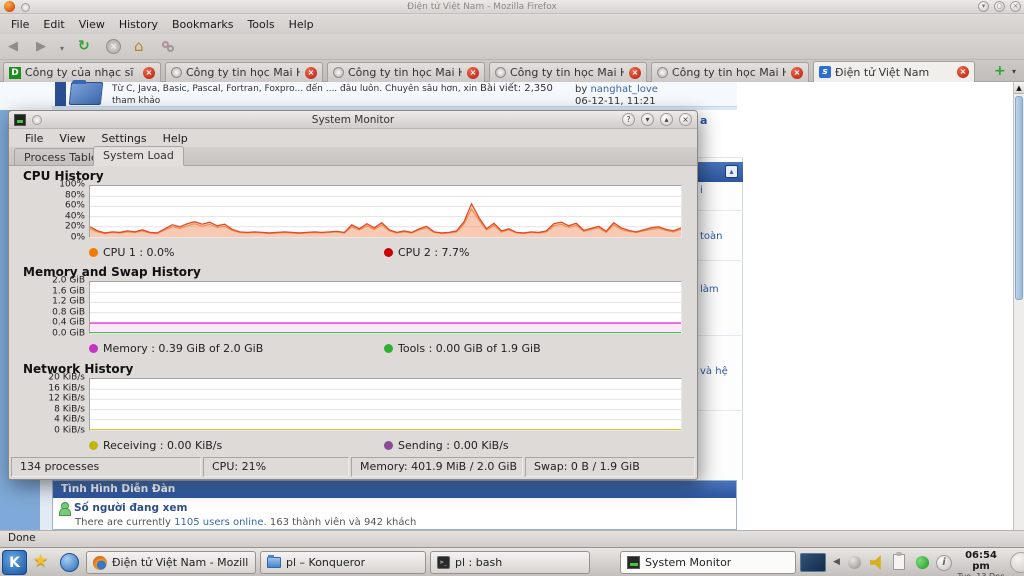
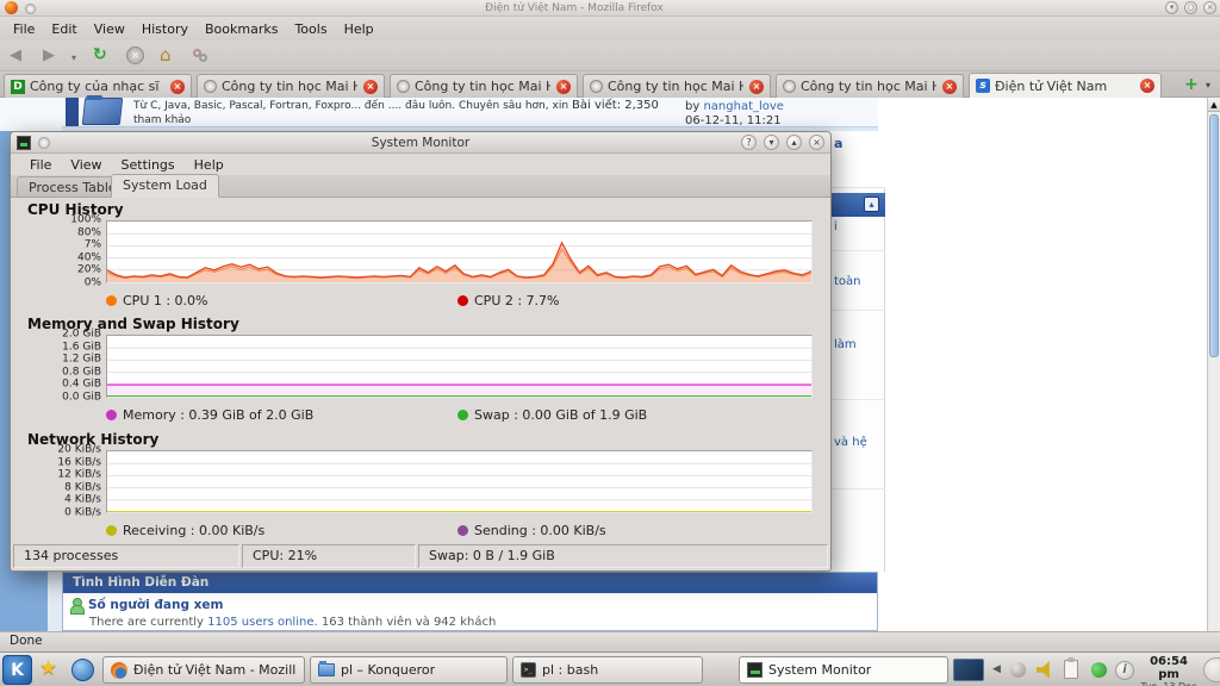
  Điện tử Việt Nam - Mozilla Firefox
  ▾
  ○
  ×
  File
  Edit
  View
  History
  Bookmarks
  Tools
  Help
  ◀
  ▶
  ▾
  ↻
  ×
  ⌂
  D
  Công ty của nhạc sĩ
  ×
  Công ty tin học Mai
  ×
  Công ty tin học Mai
  ×
  Công ty tin học Mai
  ×
  Công ty tin học Mai
  ×
  s
  Điện tử Việt Nam
  ×
  +
  ▾
  Từ C, Java, Basic, Pascal, Fortran, Foxpro... đến .... đâu luôn. Chuyên sâu hơn, xin tham khảo
  Bài viết: 2,350
  by nanghat_love
  06-12-11, 11:21
  a
  ▴
  i
  toàn
  làm
  và hệ
  ▲
  Tình Hình Diễn Đàn
  Số người đang xem
  There are currently 1105 users online. 163 thành viên và 942 khách
  Done
  System Monitor
  ?
  ▾
  ▴
  ×
  File
  View
  Settings
  Help
  Process Tabl
  System Load
  CPU History
  100%
  80%
- 60%
+ 7%
  40%
  20%
  0%
  CPU 1 : 0.0%
  CPU 2 : 7.7%
  Memory and Swap History
  2.0 GiB
  1.6 GiB
  1.2 GiB
  0.8 GiB
  0.4 GiB
  0.0 GiB
  Memory : 0.39 GiB of 2.0 GiB
- Tools : 0.00 GiB of 1.9 GiB
+ Swap : 0.00 GiB of 1.9 GiB
  Network History
  20 KiB/s
  16 KiB/s
  12 KiB/s
  8 KiB/s
  4 KiB/s
  0 KiB/s
  Receiving : 0.00 KiB/s
  Sending : 0.00 KiB/s
  134 processes
  CPU: 21%
- Memory: 401.9 MiB / 2.0 GiB
  Swap: 0 B / 1.9 GiB
  K
  ★
  Điện tử Việt Nam - Mozill
  pl – Konqueror
  pl : bash
  System Monitor
  ◀
  i
  06:54 pm
